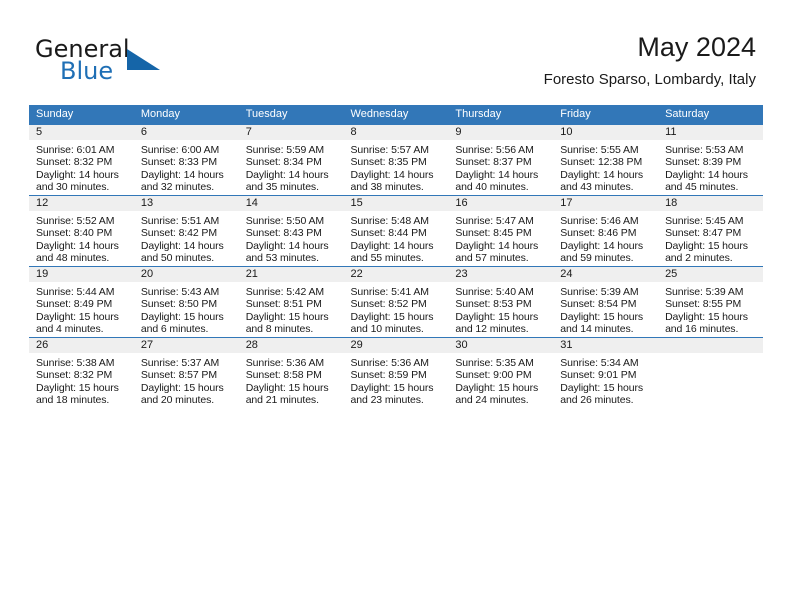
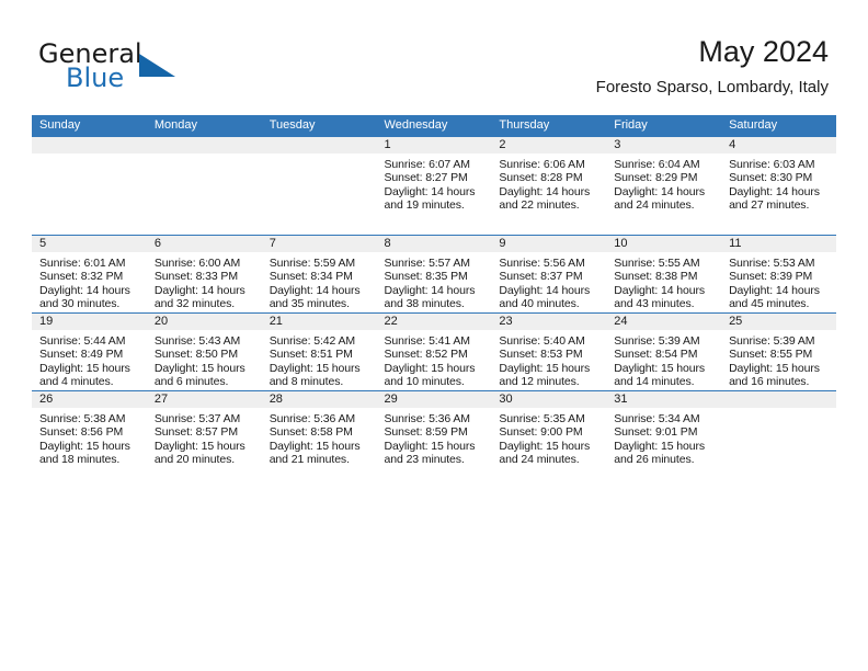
  General
  Blue
  May 2024
  Foresto Sparso, Lombardy, Italy
  Sunday	Monday	Tuesday	Wednesday	Thursday	Friday	Saturday
+ 			1Sunrise: 6:07 AMSunset: 8:27 PMDaylight: 14 hoursand 19 minutes.	2Sunrise: 6:06 AMSunset: 8:28 PMDaylight: 14 hoursand 22 minutes.	3Sunrise: 6:04 AMSunset: 8:29 PMDaylight: 14 hoursand 24 minutes.	4Sunrise: 6:03 AMSunset: 8:30 PMDaylight: 14 hoursand 27 minutes.
- 5Sunrise: 6:01 AMSunset: 8:32 PMDaylight: 14 hoursand 30 minutes.	6Sunrise: 6:00 AMSunset: 8:33 PMDaylight: 14 hoursand 32 minutes.	7Sunrise: 5:59 AMSunset: 8:34 PMDaylight: 14 hoursand 35 minutes.	8Sunrise: 5:57 AMSunset: 8:35 PMDaylight: 14 hoursand 38 minutes.	9Sunrise: 5:56 AMSunset: 8:37 PMDaylight: 14 hoursand 40 minutes.	10Sunrise: 5:55 AMSunset: 12:38 PMDaylight: 14 hoursand 43 minutes.	11Sunrise: 5:53 AMSunset: 8:39 PMDaylight: 14 hoursand 45 minutes.
+ 5Sunrise: 6:01 AMSunset: 8:32 PMDaylight: 14 hoursand 30 minutes.	6Sunrise: 6:00 AMSunset: 8:33 PMDaylight: 14 hoursand 32 minutes.	7Sunrise: 5:59 AMSunset: 8:34 PMDaylight: 14 hoursand 35 minutes.	8Sunrise: 5:57 AMSunset: 8:35 PMDaylight: 14 hoursand 38 minutes.	9Sunrise: 5:56 AMSunset: 8:37 PMDaylight: 14 hoursand 40 minutes.	10Sunrise: 5:55 AMSunset: 8:38 PMDaylight: 14 hoursand 43 minutes.	11Sunrise: 5:53 AMSunset: 8:39 PMDaylight: 14 hoursand 45 minutes.
- 12Sunrise: 5:52 AMSunset: 8:40 PMDaylight: 14 hoursand 48 minutes.	13Sunrise: 5:51 AMSunset: 8:42 PMDaylight: 14 hoursand 50 minutes.	14Sunrise: 5:50 AMSunset: 8:43 PMDaylight: 14 hoursand 53 minutes.	15Sunrise: 5:48 AMSunset: 8:44 PMDaylight: 14 hoursand 55 minutes.	16Sunrise: 5:47 AMSunset: 8:45 PMDaylight: 14 hoursand 57 minutes.	17Sunrise: 5:46 AMSunset: 8:46 PMDaylight: 14 hoursand 59 minutes.	18Sunrise: 5:45 AMSunset: 8:47 PMDaylight: 15 hoursand 2 minutes.
  19Sunrise: 5:44 AMSunset: 8:49 PMDaylight: 15 hoursand 4 minutes.	20Sunrise: 5:43 AMSunset: 8:50 PMDaylight: 15 hoursand 6 minutes.	21Sunrise: 5:42 AMSunset: 8:51 PMDaylight: 15 hoursand 8 minutes.	22Sunrise: 5:41 AMSunset: 8:52 PMDaylight: 15 hoursand 10 minutes.	23Sunrise: 5:40 AMSunset: 8:53 PMDaylight: 15 hoursand 12 minutes.	24Sunrise: 5:39 AMSunset: 8:54 PMDaylight: 15 hoursand 14 minutes.	25Sunrise: 5:39 AMSunset: 8:55 PMDaylight: 15 hoursand 16 minutes.
- 26Sunrise: 5:38 AMSunset: 8:32 PMDaylight: 15 hoursand 18 minutes.	27Sunrise: 5:37 AMSunset: 8:57 PMDaylight: 15 hoursand 20 minutes.	28Sunrise: 5:36 AMSunset: 8:58 PMDaylight: 15 hoursand 21 minutes.	29Sunrise: 5:36 AMSunset: 8:59 PMDaylight: 15 hoursand 23 minutes.	30Sunrise: 5:35 AMSunset: 9:00 PMDaylight: 15 hoursand 24 minutes.	31Sunrise: 5:34 AMSunset: 9:01 PMDaylight: 15 hoursand 26 minutes.
+ 26Sunrise: 5:38 AMSunset: 8:56 PMDaylight: 15 hoursand 18 minutes.	27Sunrise: 5:37 AMSunset: 8:57 PMDaylight: 15 hoursand 20 minutes.	28Sunrise: 5:36 AMSunset: 8:58 PMDaylight: 15 hoursand 21 minutes.	29Sunrise: 5:36 AMSunset: 8:59 PMDaylight: 15 hoursand 23 minutes.	30Sunrise: 5:35 AMSunset: 9:00 PMDaylight: 15 hoursand 24 minutes.	31Sunrise: 5:34 AMSunset: 9:01 PMDaylight: 15 hoursand 26 minutes.
